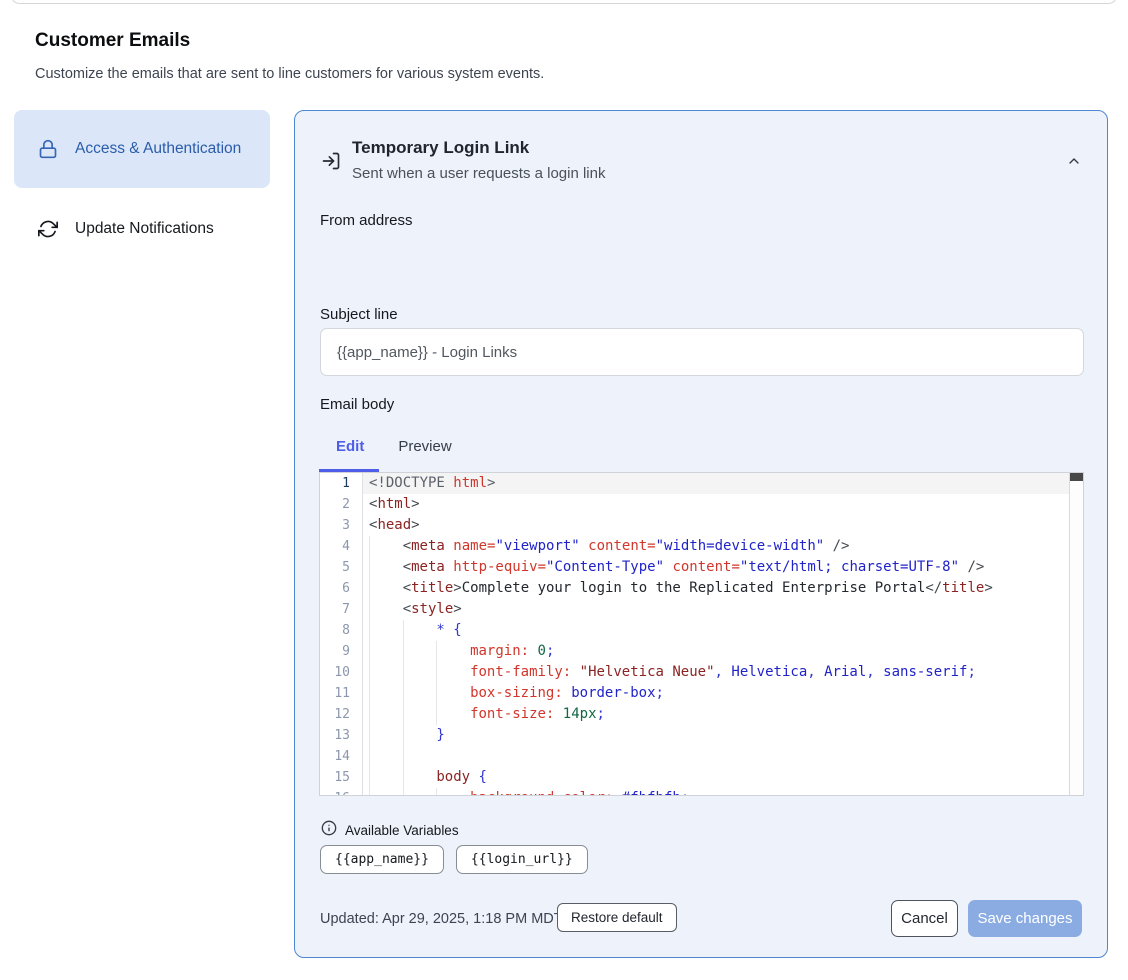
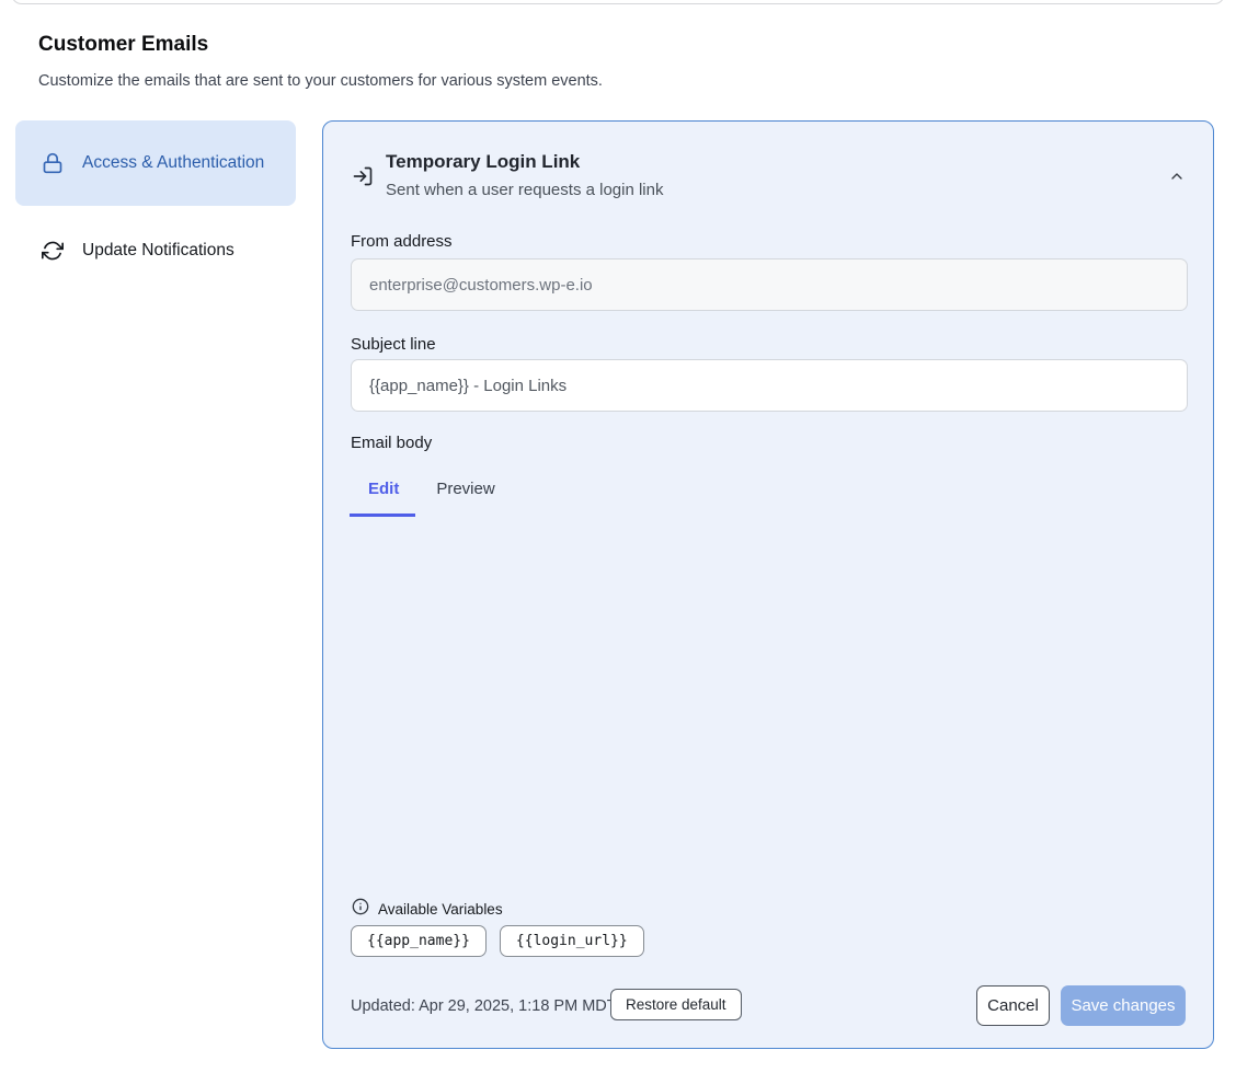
  Customer Emails
- Customize the emails that are sent to line customers for various system events.
+ Customize the emails that are sent to your customers for various system events.
  Access & Authentication
  Update Notifications
  Temporary Login Link
  Sent when a user requests a login link
  From address
+ enterprise@customers.wp-e.io
  Subject line
  {{app_name}} - Login Links
  Email body
  Edit
  Preview
- 1
- <!DOCTYPE html>
- 2
- <html>
- 3
- <head>
- 4
- <meta name="viewport" content="width=device-width" />
- 5
- <meta http-equiv="Content-Type" content="text/html; charset=UTF-8" />
- 6
- <title>Complete your login to the Replicated Enterprise Portal</title>
- 7
- <style>
- 8
- * {
- 9
- margin: 0;
- 10
- font-family: "Helvetica Neue", Helvetica, Arial, sans-serif;
- 11
- box-sizing: border-box;
- 12
- font-size: 14px;
- 13
- }
- 14
- 15
- body {
  Available Variables
  {{app_name}}
  {{login_url}}
  Updated: Apr 29, 2025, 1:18 PM MD
  Restore default
  Cancel
  Save changes
